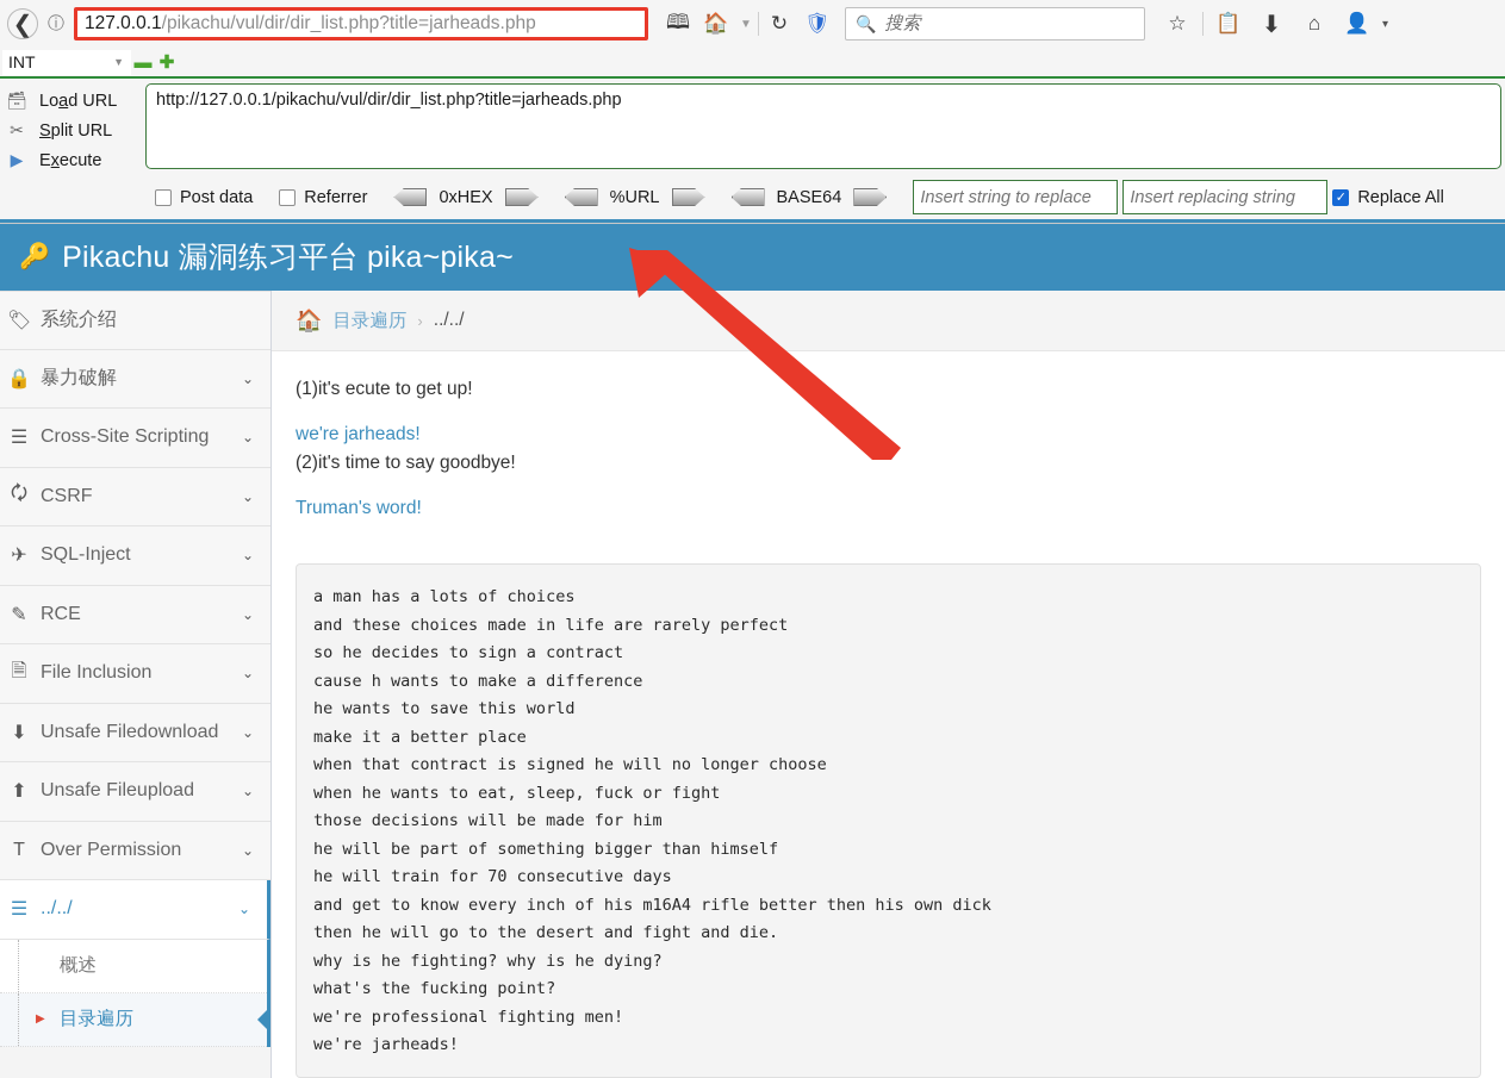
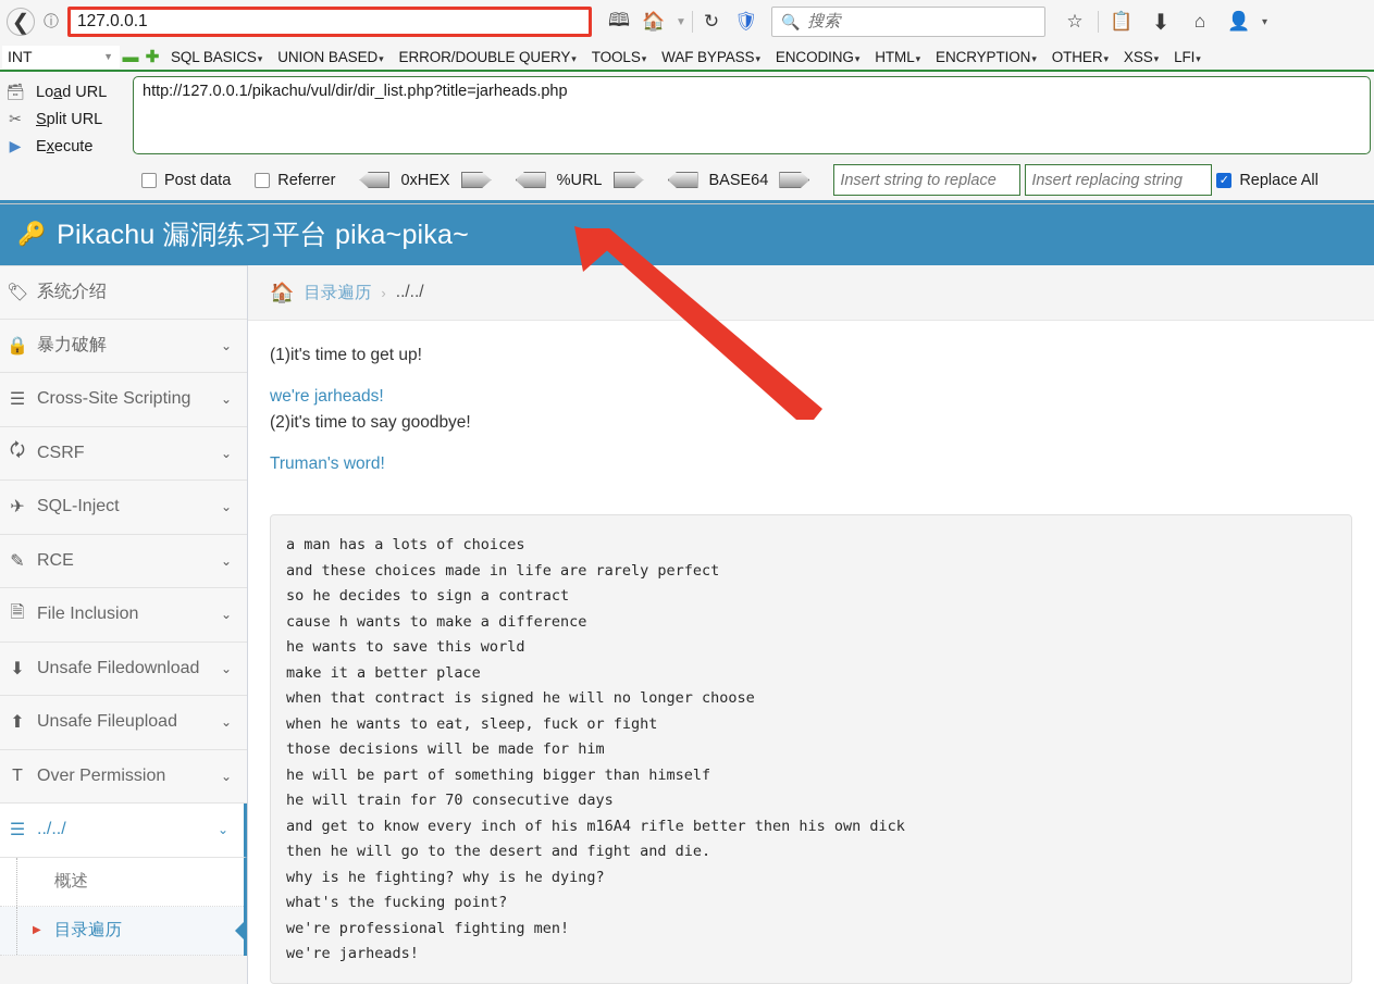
  ❮
  ⓘ
  127.0.0.1
- /pikachu/vul/dir/dir_list.php?title=jarheads.php
  🕮
  🏠
  ▼
  ↻
  🛡
  🔍
  搜索
  ☆
  📋
  ⬇
  ⌂
  👤
  ▾
  INT
  ▼
  ▬
  ✚
+ SQL BASICS▾
+ UNION BASED▾
+ ERROR/DOUBLE QUERY▾
+ TOOLS▾
+ WAF BYPASS▾
+ ENCODING▾
+ HTML▾
+ ENCRYPTION▾
+ OTHER▾
+ XSS▾
+ LFI▾
  🗃
  Load URL
  ✂
  Split URL
  ▶
  Execute
  http://127.0.0.1/pikachu/vul/dir/dir_list.php?title=jarheads.php
  Post data
  Referrer
  0xHEX
  %URL
  BASE64
  Insert string to replace
  Insert replacing string
  ✓
  Replace All
  🔑
  Pikachu 漏洞练习平台 pika~pika~
  🏷
  系统介绍
  🔒
  暴力破解
  ⌄
  ☰
  Cross-Site Scripting
  ⌄
  🗘
  CSRF
  ⌄
  ✈
  SQL-Inject
  ⌄
  ✎
  RCE
  ⌄
  🗎
  File Inclusion
  ⌄
  ⬇
  Unsafe Filedownload
  ⌄
  ⬆
  Unsafe Fileupload
  ⌄
  T
  Over Permission
  ⌄
  ☰
  ../../
  ⌄
  概述
  ▶
  目录遍历
  🏠
  目录遍历
  ›
  ../../
- (1)it's ecute to get up!
+ (1)it's time to get up!
  we're jarheads!
  (2)it's time to say goodbye!
  Truman's word!
  a man has a lots of choices
  and these choices made in life are rarely perfect
  so he decides to sign a contract
  cause h wants to make a difference
  he wants to save this world
  make it a better place
  when that contract is signed he will no longer choose
  when he wants to eat, sleep, fuck or fight
  those decisions will be made for him
  he will be part of something bigger than himself
  he will train for 70 consecutive days
  and get to know every inch of his m16A4 rifle better then his own dick
  then he will go to the desert and fight and die.
  why is he fighting? why is he dying?
  what's the fucking point?
  we're professional fighting men!
  we're jarheads!
